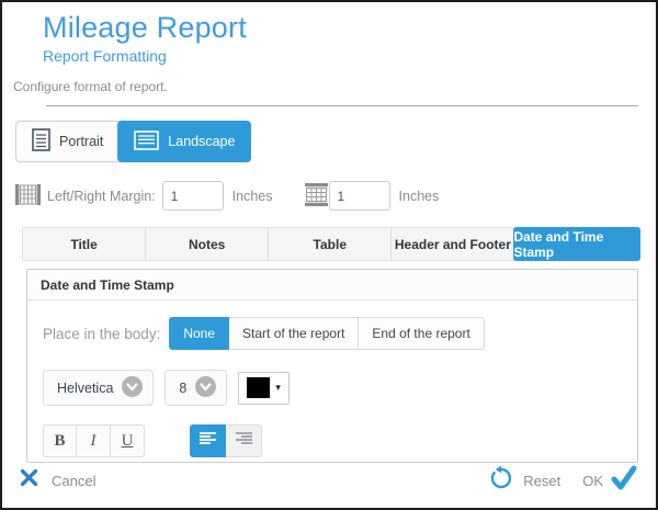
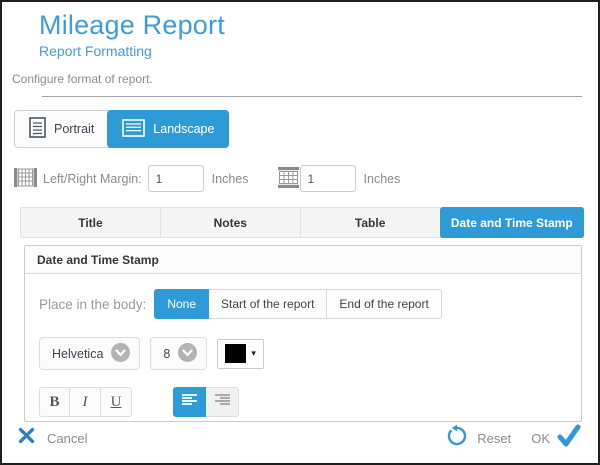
  Mileage Report
  Report Formatting
  Configure format of report.
  Portrait
  Landscape
  Left/Right Margin:
  1
  Inches
  1
  Inches
  Title
  Notes
  Table
- Header and Footer
  Date and Time Stamp
  Date and Time Stamp
  Place in the body:
  None
  Start of the report
  End of the report
  Helvetica
  8
  ▾
  B
  I
  U
  Cancel
  Reset
  OK
